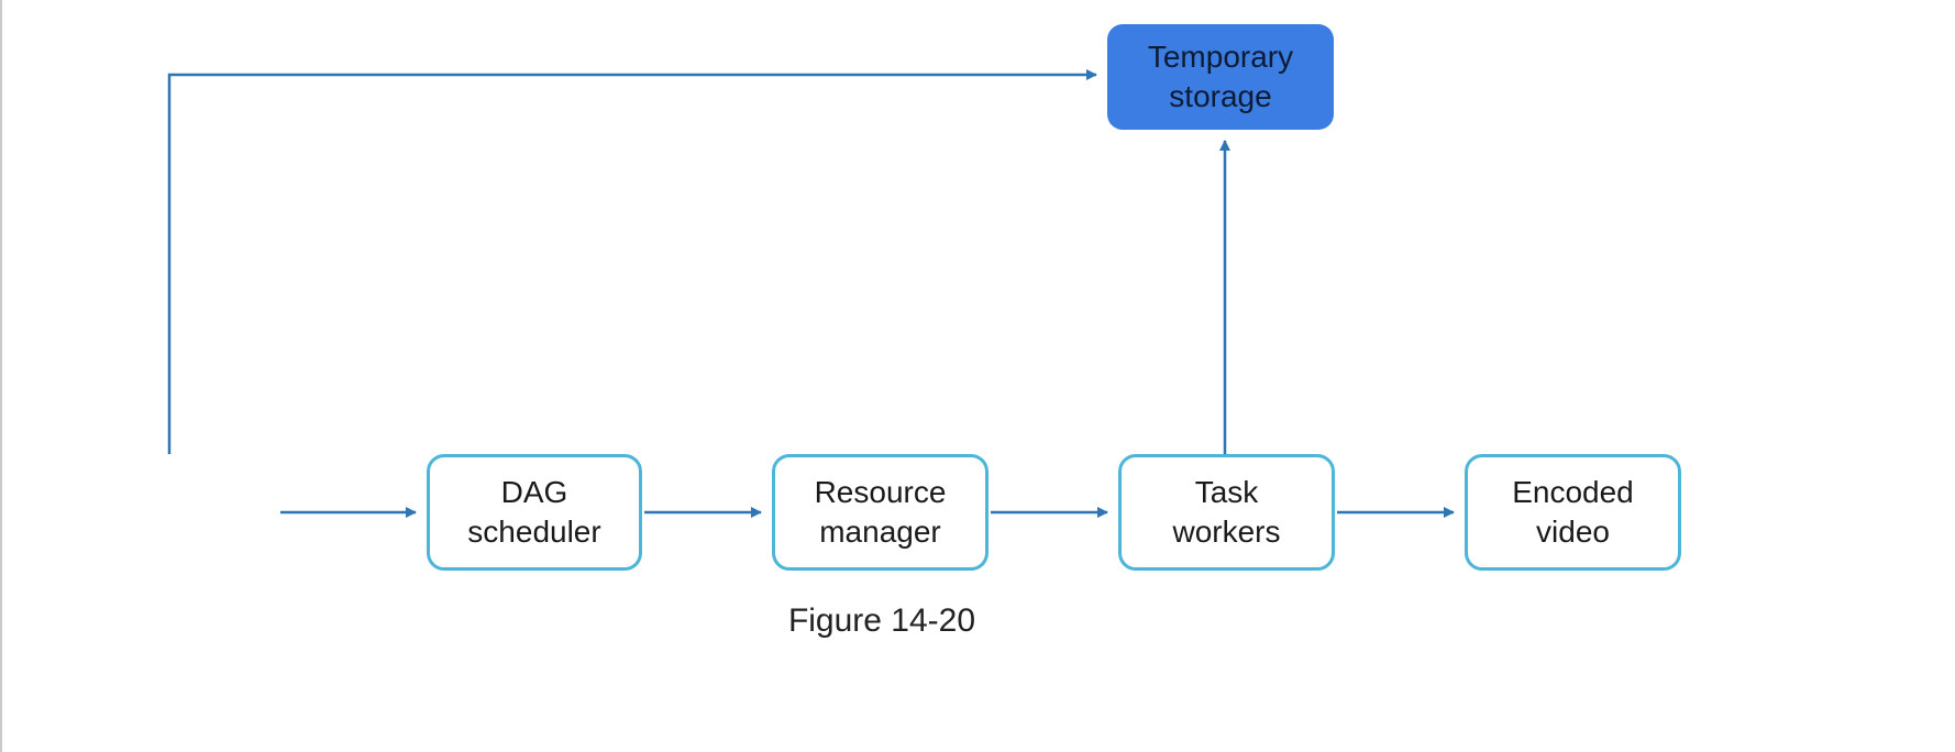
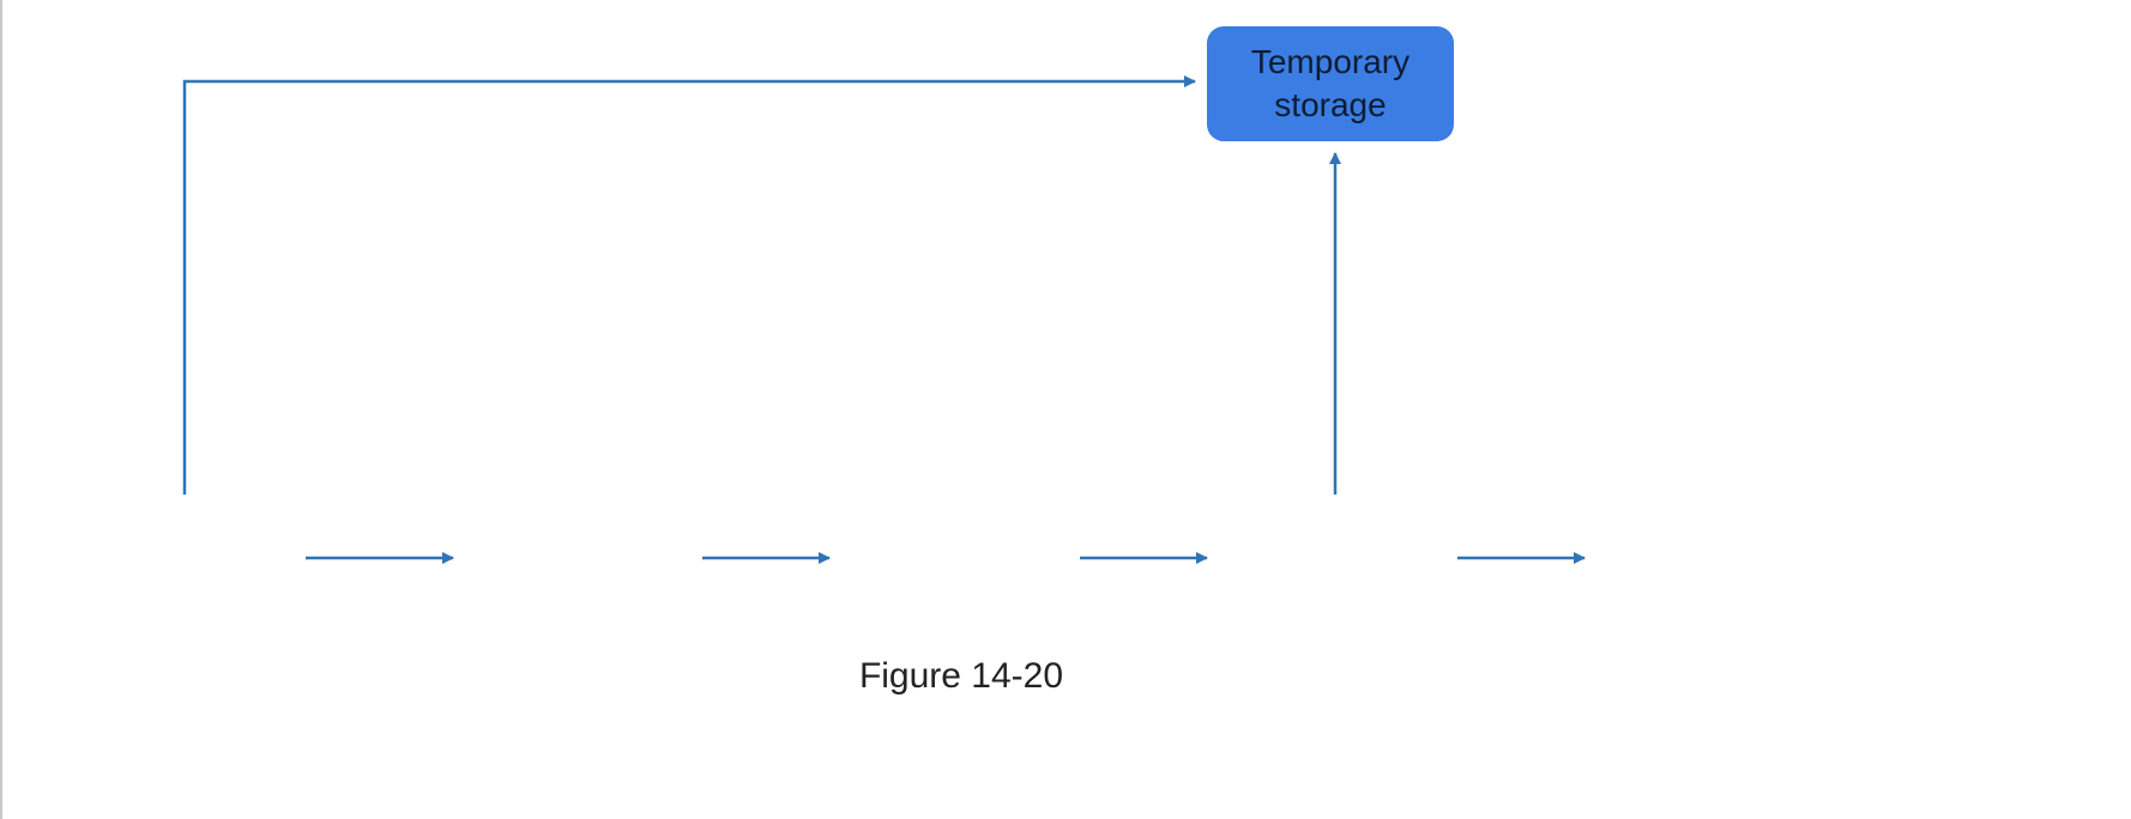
  Temporary storage
- DAG scheduler
- Resource manager
- Task workers
- Encoded video
  Figure 14-20
